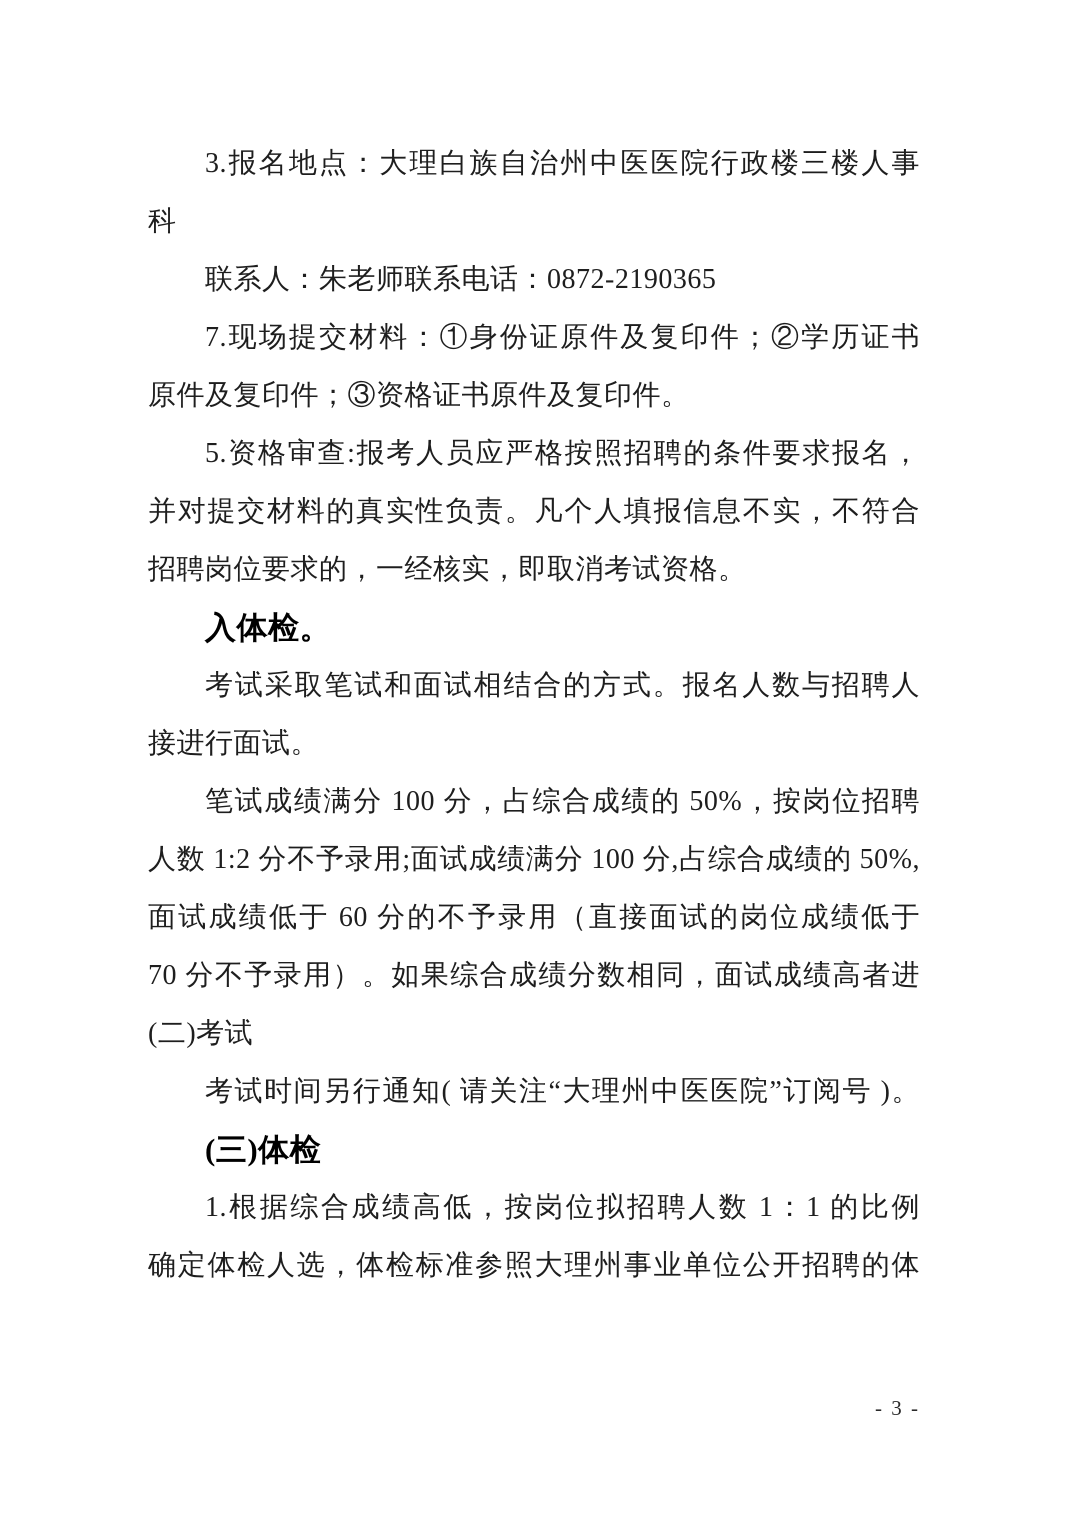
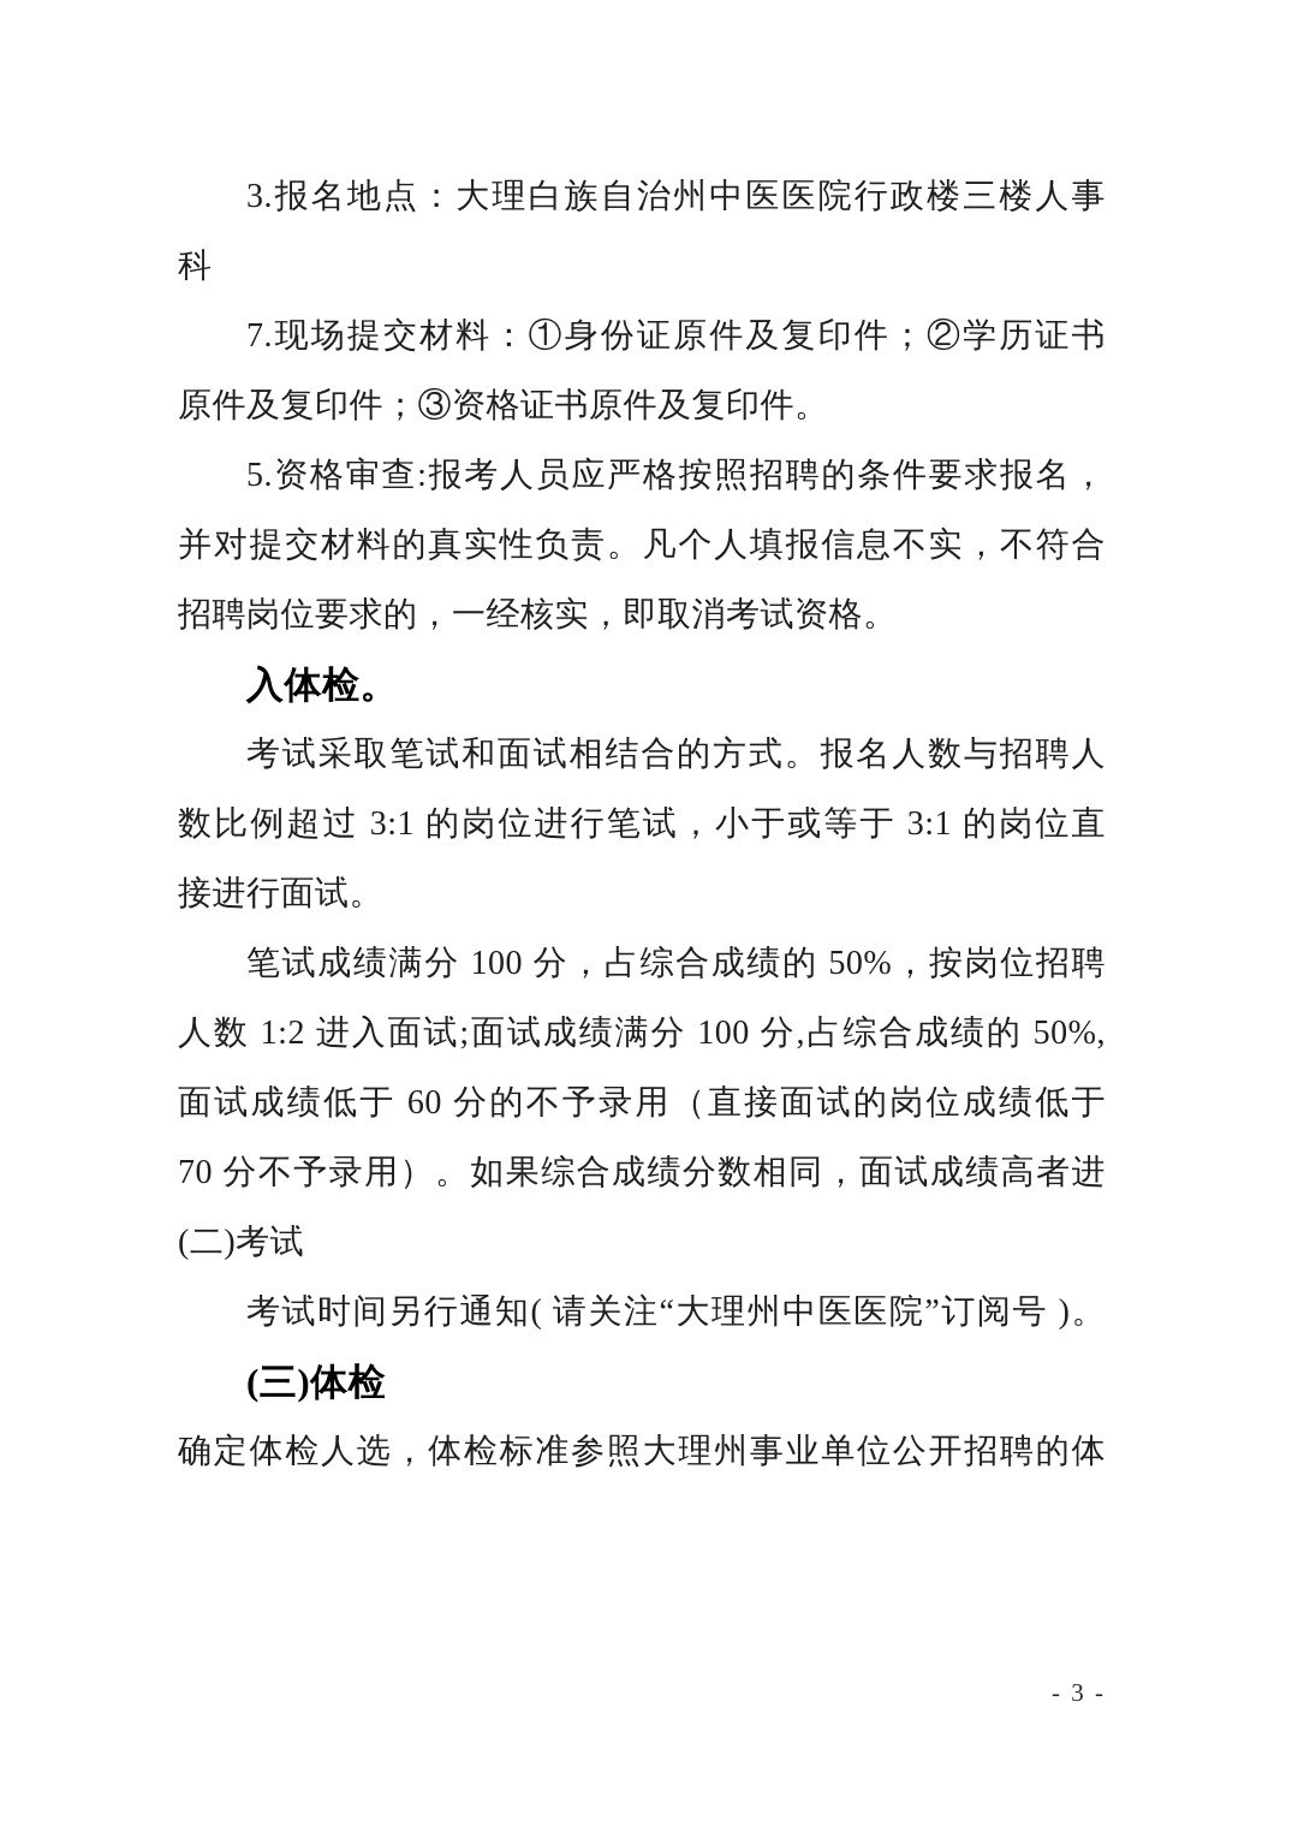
  3.报名地点：大理白族自治州中医医院行政楼三楼人事
  科
- 联系人：朱老师联系电话：0872-2190365
  7.现场提交材料：①身份证原件及复印件；②学历证书
  原件及复印件；③资格证书原件及复印件。
  5.资格审查:报考人员应严格按照招聘的条件要求报名，
  并对提交材料的真实性负责。凡个人填报信息不实，不符合
  招聘岗位要求的，一经核实，即取消考试资格。
  入体检。
  考试采取笔试和面试相结合的方式。报名人数与招聘人
+ 数比例超过 3:1 的岗位进行笔试，小于或等于 3:1 的岗位直
  接进行面试。
  笔试成绩满分 100 分，占综合成绩的 50%，按岗位招聘
- 人数 1:2 分不予录用;面试成绩满分 100 分,占综合成绩的 50%,
+ 人数 1:2 进入面试;面试成绩满分 100 分,占综合成绩的 50%,
  面试成绩低于 60 分的不予录用（直接面试的岗位成绩低于
  70 分不予录用）。如果综合成绩分数相同，面试成绩高者进
  (二)考试
  考试时间另行通知( 请关注“大理州中医医院”订阅号 )。
  (三)体检
- 1.根据综合成绩高低，按岗位拟招聘人数 1：1 的比例
  确定体检人选，体检标准参照大理州事业单位公开招聘的体
  - 3 -
